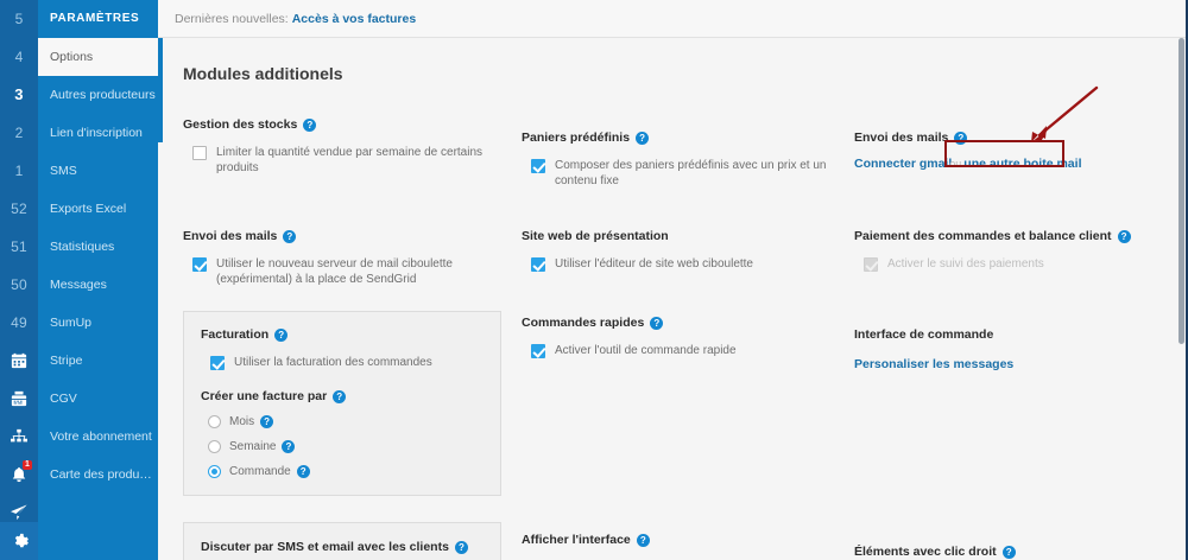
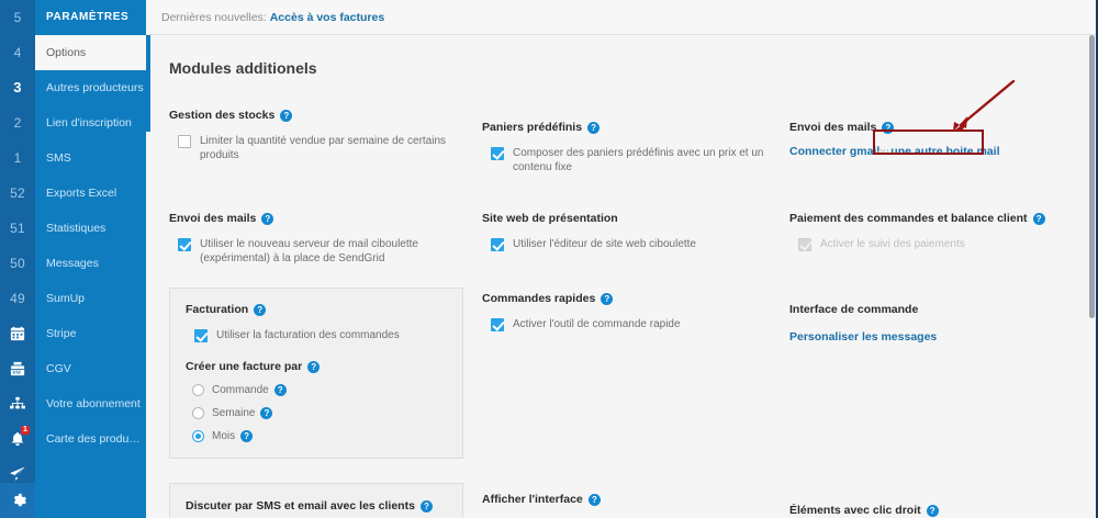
  5
  4
  3
  2
  1
  52
  51
  50
  49
  PARAMÈTRES
  Options
  Autres producteurs
  Lien d'inscription
  SMS
  Exports Excel
  Statistiques
  Messages
  SumUp
  Stripe
  CGV
  Votre abonnement
  Carte des producte
  Dernières nouvelles:
  Accès à vos factures
  Modules additionels
  Gestion des stocks
  ?
  Limiter la quantité vendue par semaine de certains produits
  Envoi des mails
  ?
  Utiliser le nouveau serveur de mail ciboulette (expérimental) à la place de SendGrid
  Facturation
  ?
  Utiliser la facturation des commandes
  Créer une facture par
  ?
- Mois
+ Commande
  ?
  Semaine
  ?
- Commande
+ Mois
  ?
  Discuter par SMS et email avec les clients
  ?
  Paniers prédéfinis
  ?
  Composer des paniers prédéfinis avec un prix et un contenu fixe
  Site web de présentation
  Utiliser l'éditeur de site web ciboulette
  Commandes rapides
  ?
  Activer l'outil de commande rapide
  Afficher l'interface
  ?
  Envoi des mails
  ?
  Connecter gmail
  ou
  une autre boite mail
  Paiement des commandes et balance client
  ?
  Activer le suivi des paiements
  Interface de commande
  Personaliser les messages
  Éléments avec clic droit
  ?
